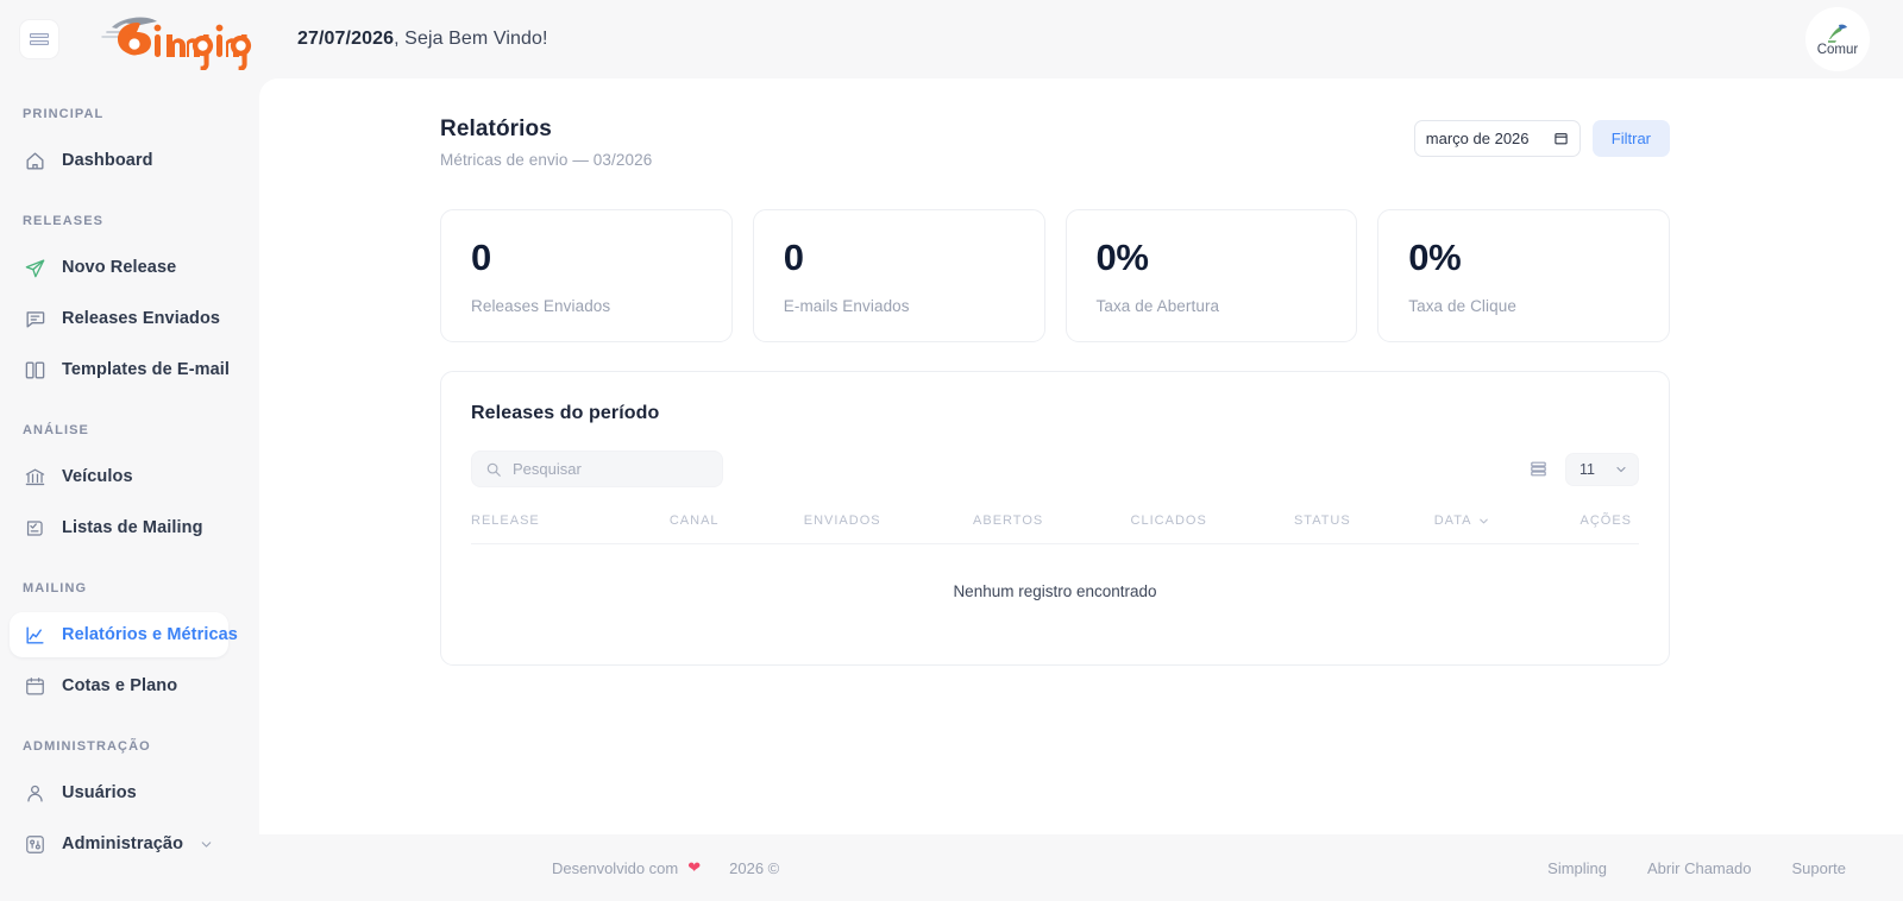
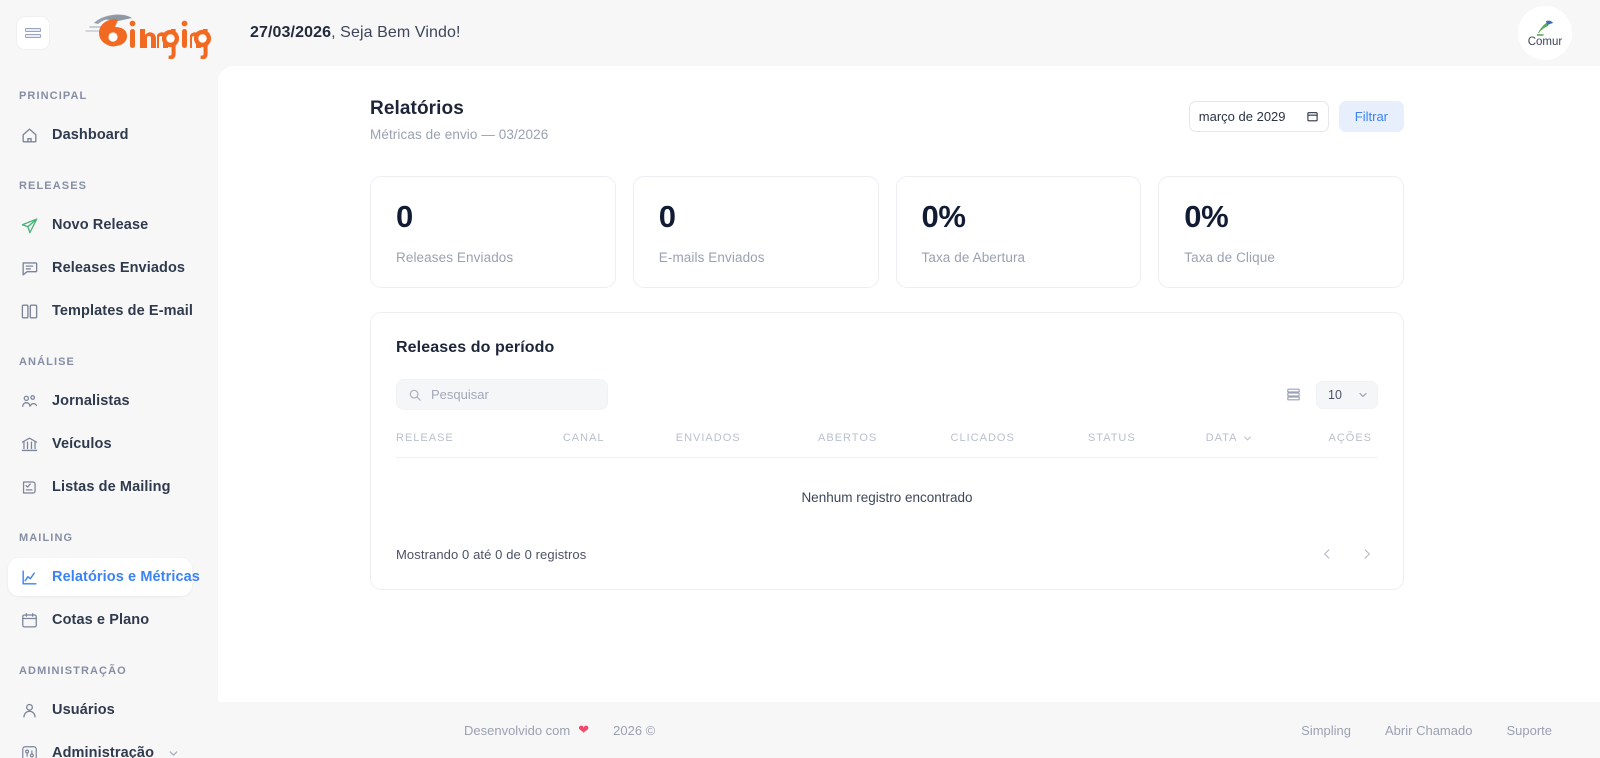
- 27/07/2026, Seja Bem Vindo!
+ 27/03/2026, Seja Bem Vindo!
  Comur
  PRINCIPAL
  Dashboard
  RELEASES
  Novo Release
  Releases Enviados
  Templates de E-mail
  ANÁLISE
+ Jornalistas
  Veículos
  Listas de Mailing
  MAILING
  Relatórios e Métricas
  Cotas e Plano
  ADMINISTRAÇÃO
  Usuários
  Administração
  Relatórios
  Métricas de envio — 03/2026
- março de 2026
+ março de 2029
  Filtrar
  0
  Releases Enviados
  0
  E-mails Enviados
  0%
  Taxa de Abertura
  0%
  Taxa de Clique
  Releases do período
  Pesquisar
- 11
+ 10
  RELEASE	CANAL	ENVIADOS	ABERTOS	CLICADOS	STATUS	DATA	AÇÕES
  Nenhum registro encontrado
+ Mostrando 0 até 0 de 0 registros
  Desenvolvido com
  ❤
  2026 ©
  Simpling
  Abrir Chamado
  Suporte
